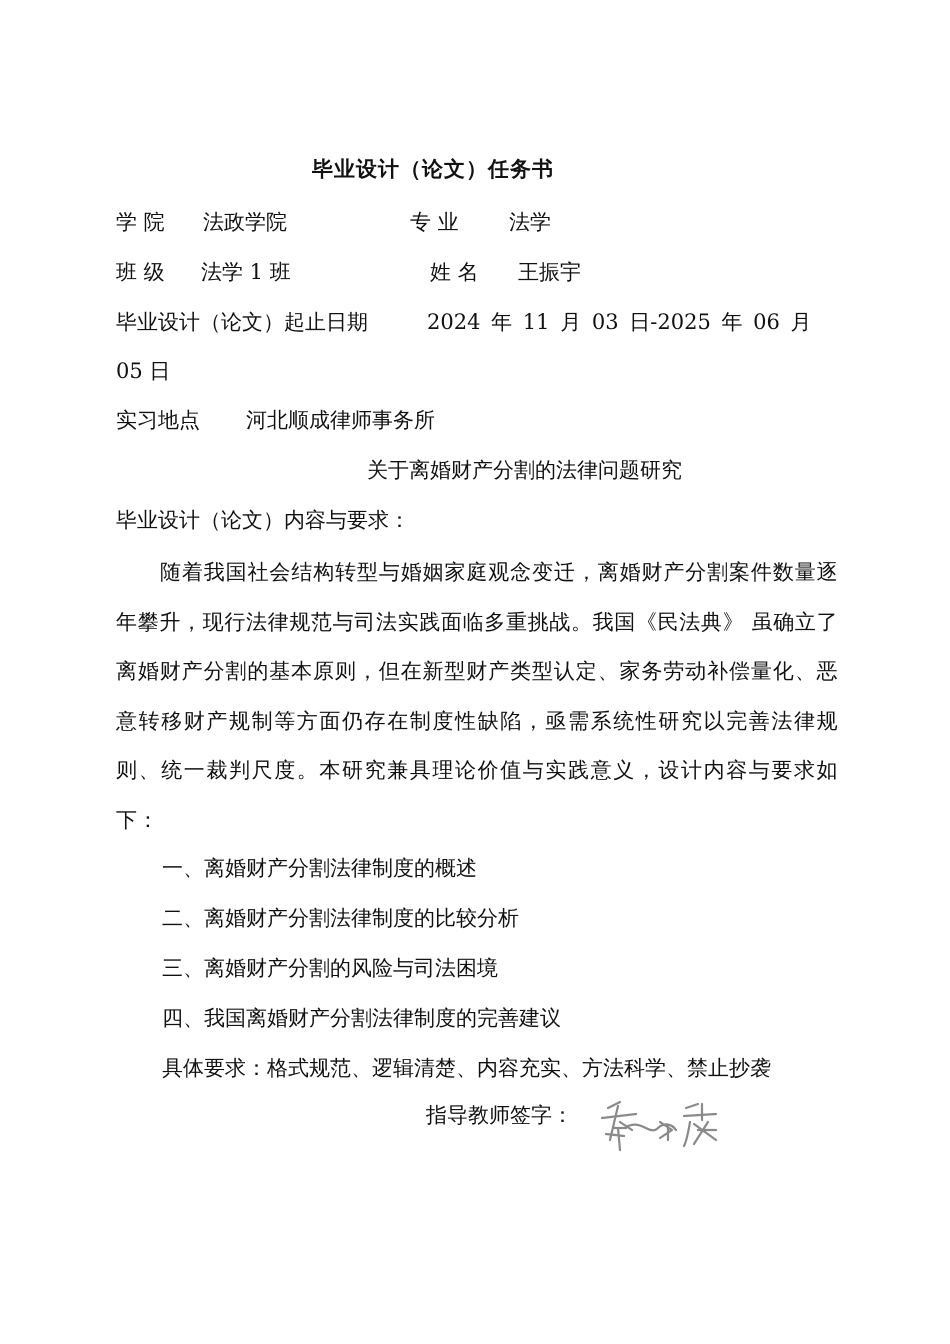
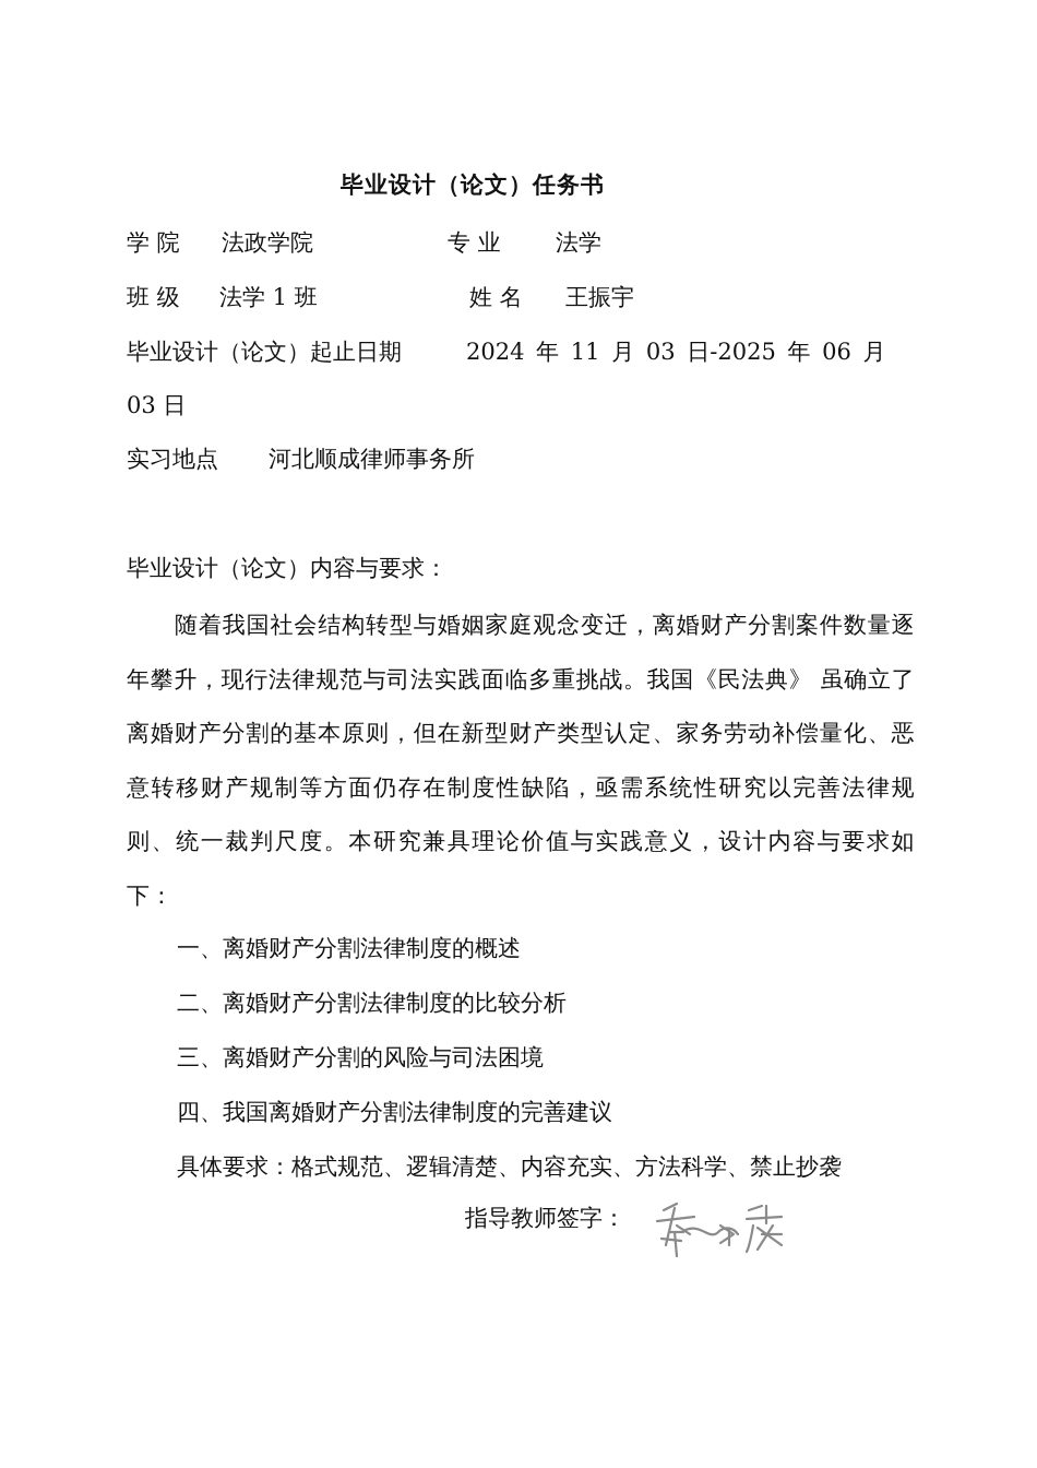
  毕业设计（论文）任务书
  学 院
  法政学院
  专 业
  法学
  班 级
  法学 1 班
  姓 名
  王振宇
  毕业设计（论文）起止日期
  2024 年 11 月 03 日-2025 年 06 月
- 05 日
+ 03 日
  实习地点
  河北顺成律师事务所
- 关于离婚财产分割的法律问题研究
  毕业设计（论文）内容与要求：
  随着我国社会结构转型与婚姻家庭观念变迁，离婚财产分割案件数量逐年攀升，现行法律规范与司法实践面临多重挑战。我国《民法典》 虽确立了离婚财产分割的基本原则，但在新型财产类型认定、家务劳动补偿量化、恶意转移财产规制等方面仍存在制度性缺陷，亟需系统性研究以完善法律规则、统一裁判尺度。本研究兼具理论价值与实践意义，设计内容与要求如下：
  一、离婚财产分割法律制度的概述
  二、离婚财产分割法律制度的比较分析
  三、离婚财产分割的风险与司法困境
  四、我国离婚财产分割法律制度的完善建议
  具体要求：格式规范、逻辑清楚、内容充实、方法科学、禁止抄袭
  指导教师签字：
